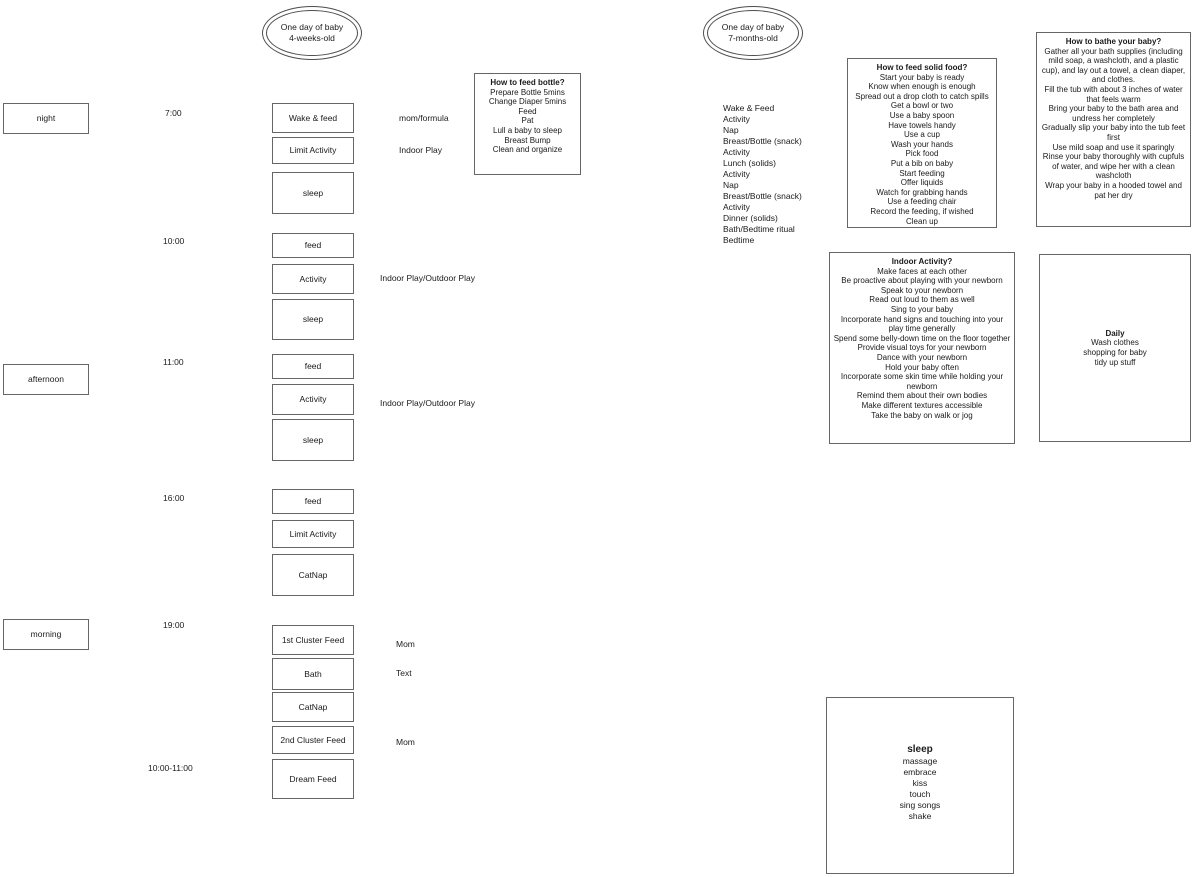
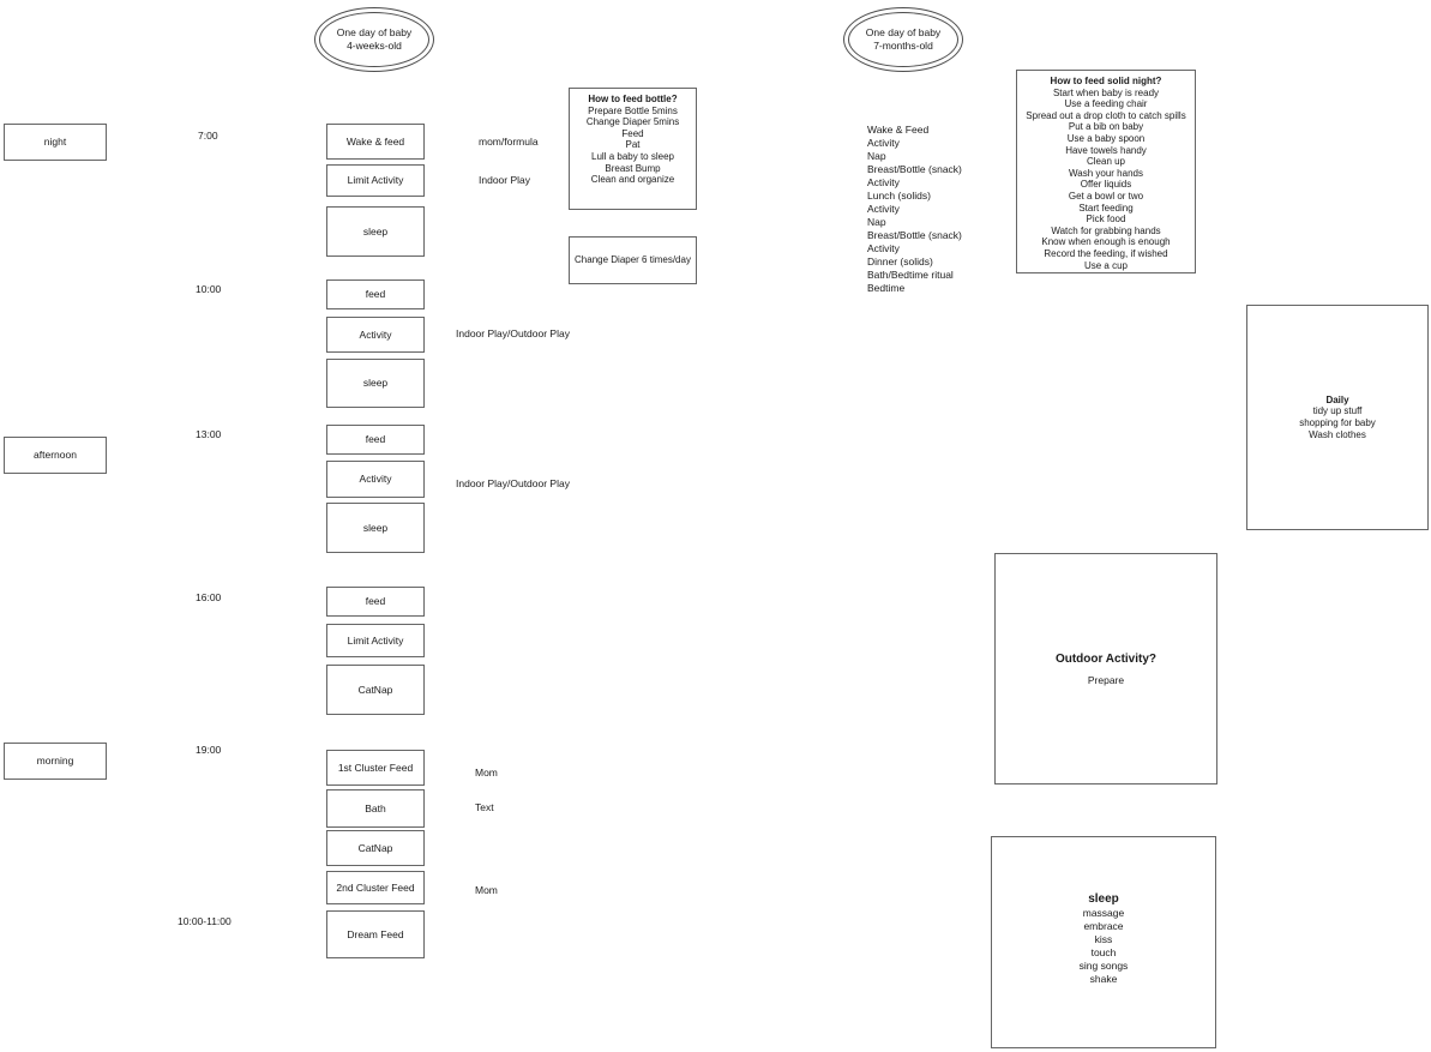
  One day of baby
  4-weeks-old
  night
  afternoon
  morning
  7:00
  10:00
- 11:00
+ 13:00
  16:00
  19:00
  10:00-11:00
  Wake & feed
  Limit Activity
  sleep
  feed
  Activity
  sleep
  feed
  Activity
  sleep
  feed
  Limit Activity
  CatNap
  1st Cluster Feed
  Bath
  CatNap
  2nd Cluster Feed
  Dream Feed
  mom/formula
  Indoor Play
  Indoor Play/Outdoor Play
  Indoor Play/Outdoor Play
  Mom
  Text
  Mom
  How to feed bottle?
  Prepare Bottle 5mins
  Change Diaper 5mins
  Feed
  Pat
  Lull a baby to sleep
  Breast Bump
  Clean and organize
+ Change Diaper 6 times/day
  One day of baby
  7-months-old
  Wake & Feed
  Activity
  Nap
  Breast/Bottle (snack)
  Activity
  Lunch (solids)
  Activity
  Nap
  Breast/Bottle (snack)
  Activity
  Dinner (solids)
  Bath/Bedtime ritual
  Bedtime
- How to feed solid food?
+ How to feed solid night?
- Start your baby is ready
+ Start when baby is ready
- Know when enough is enough
+ Use a feeding chair
  Spread out a drop cloth to catch spills
- Get a bowl or two
+ Put a bib on baby
  Use a baby spoon
  Have towels handy
- Use a cup
+ Clean up
  Wash your hands
- Pick food
+ Offer liquids
- Put a bib on baby
+ Get a bowl or two
  Start feeding
- Offer liquids
+ Pick food
  Watch for grabbing hands
- Use a feeding chair
+ Know when enough is enough
  Record the feeding, if wished
- Clean up
+ Use a cup
- How to bathe your baby?
- Gather all your bath supplies (including mild soap, a washcloth, and a plastic cup), and lay out a towel, a clean diaper, and clothes.
- Fill the tub with about 3 inches of water that feels warm
- Bring your baby to the bath area and undress her completely
- Gradually slip your baby into the tub feet first
- Use mild soap and use it sparingly
- Rinse your baby thoroughly with cupfuls of water, and wipe her with a clean washcloth
- Wrap your baby in a hooded towel and pat her dry
- Indoor Activity?
- Make faces at each other
- Be proactive about playing with your newborn
- Speak to your newborn
- Read out loud to them as well
- Sing to your baby
- Incorporate hand signs and touching into your play time generally
- Spend some belly-down time on the floor together
- Provide visual toys for your newborn
- Dance with your newborn
- Hold your baby often
- Incorporate some skin time while holding your newborn
- Remind them about their own bodies
- Make different textures accessible
- Take the baby on walk or jog
  Daily
- Wash clothes
+ tidy up stuff
  shopping for baby
- tidy up stuff
+ Wash clothes
+ Outdoor Activity?
+ Prepare
  sleep
  massage
  embrace
  kiss
  touch
  sing songs
  shake
